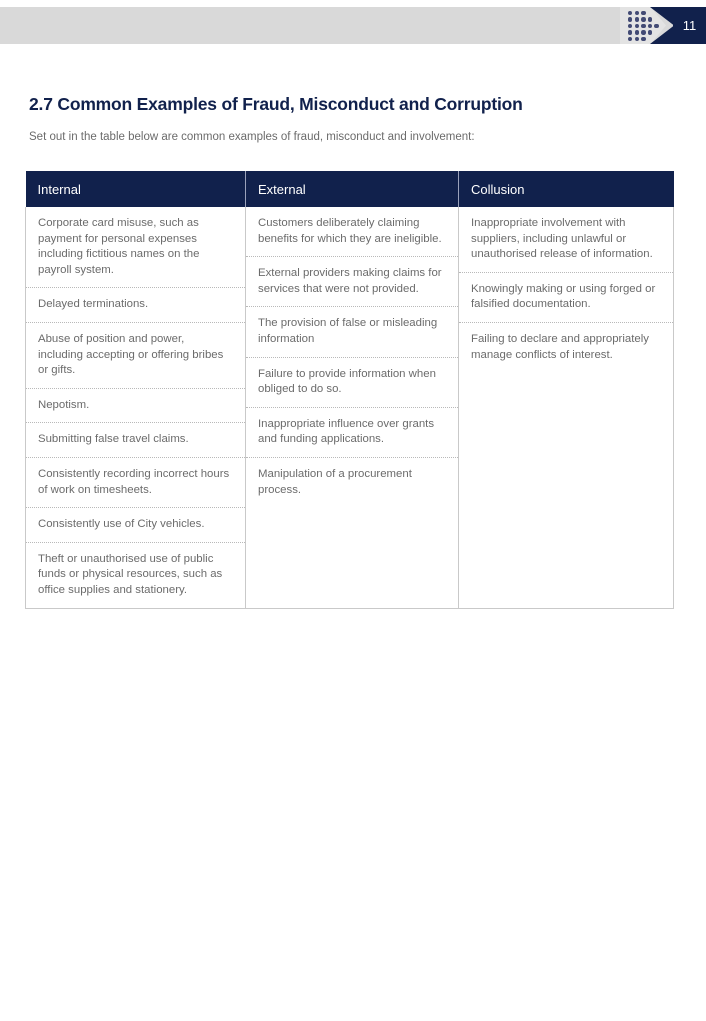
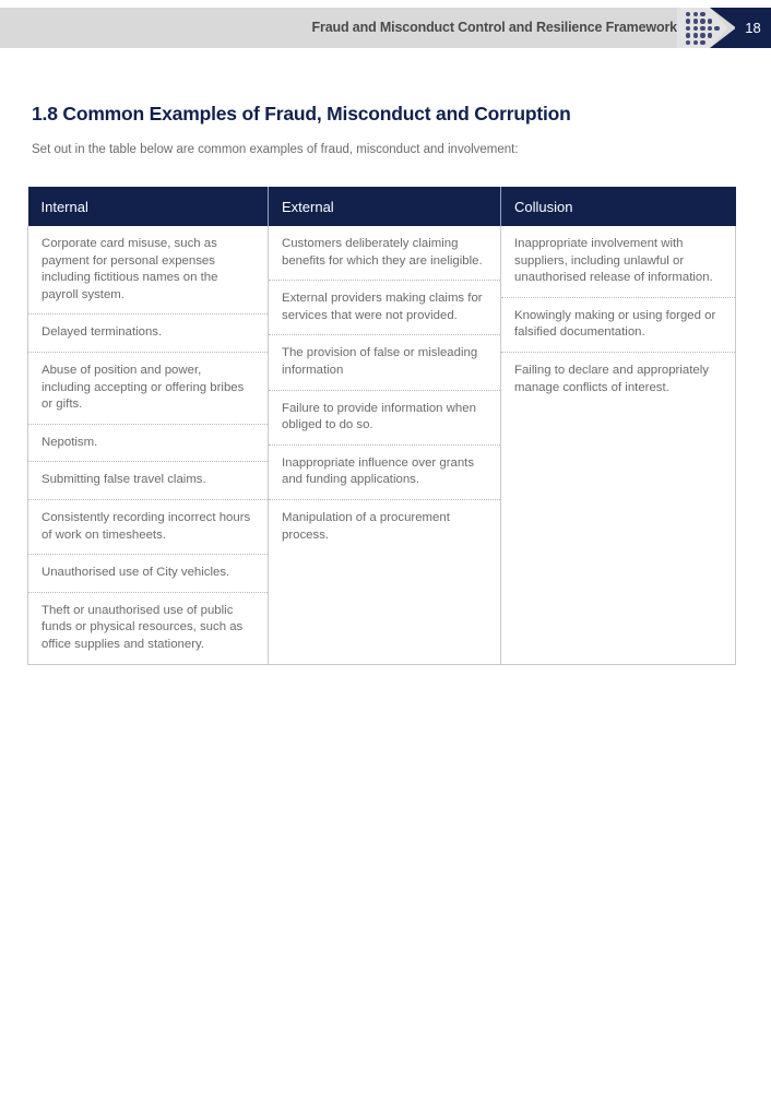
+ Fraud and Misconduct Control and Resilience Framework
- 11
+ 18
- 2.7 Common Examples of Fraud, Misconduct and Corruption
+ 1.8 Common Examples of Fraud, Misconduct and Corruption
  Set out in the table below are common examples of fraud, misconduct and involvement:
  Internal	External	Collusion
- Corporate card misuse, such as payment for personal expenses including fictitious names on the payroll system.Delayed terminations.Abuse of position and power, including accepting or offering bribes or gifts.Nepotism.Submitting false travel claims.Consistently recording incorrect hours of work on timesheets.Consistently use of City vehicles.Theft or unauthorised use of public funds or physical resources, such as office supplies and stationery.	Customers deliberately claiming benefits for which they are ineligible.External providers making claims for services that were not provided.The provision of false or misleading informationFailure to provide information when obliged to do so.Inappropriate influence over grants and funding applications.Manipulation of a procurement process.	Inappropriate involvement with suppliers, including unlawful or unauthorised release of information.Knowingly making or using forged or falsified documentation.Failing to declare and appropriately manage conflicts of interest.
+ Corporate card misuse, such as payment for personal expenses including fictitious names on the payroll system.Delayed terminations.Abuse of position and power, including accepting or offering bribes or gifts.Nepotism.Submitting false travel claims.Consistently recording incorrect hours of work on timesheets.Unauthorised use of City vehicles.Theft or unauthorised use of public funds or physical resources, such as office supplies and stationery.	Customers deliberately claiming benefits for which they are ineligible.External providers making claims for services that were not provided.The provision of false or misleading informationFailure to provide information when obliged to do so.Inappropriate influence over grants and funding applications.Manipulation of a procurement process.	Inappropriate involvement with suppliers, including unlawful or unauthorised release of information.Knowingly making or using forged or falsified documentation.Failing to declare and appropriately manage conflicts of interest.
